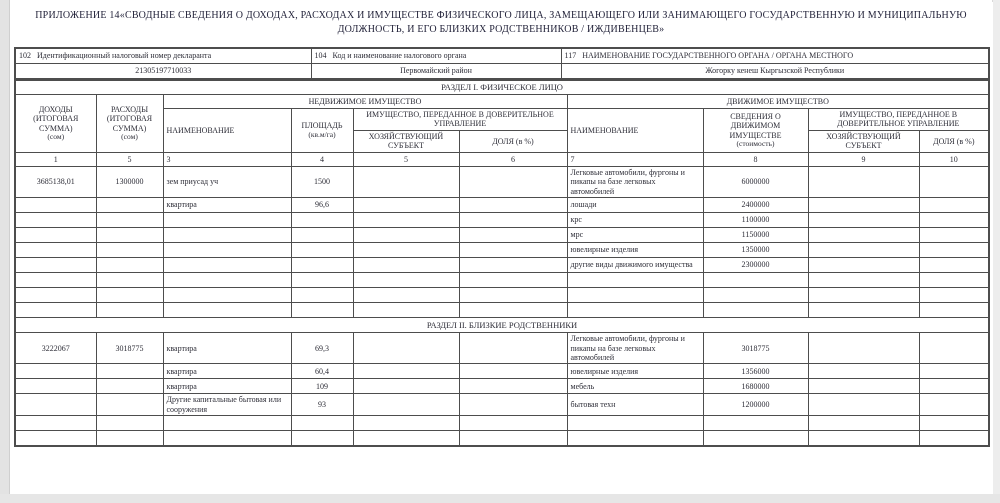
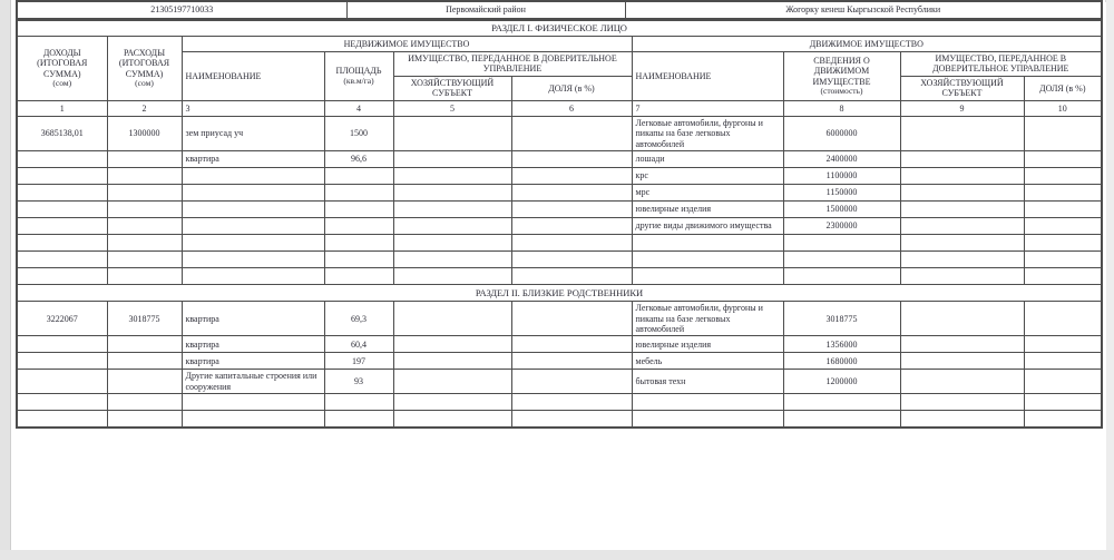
- ПРИЛОЖЕНИЕ 14«СВОДНЫЕ СВЕДЕНИЯ О ДОХОДАХ, РАСХОДАХ И ИМУЩЕСТВЕ ФИЗИЧЕСКОГО ЛИЦА, ЗАМЕЩАЮЩЕГО ИЛИ ЗАНИМАЮЩЕГО ГОСУДАРСТВЕННУЮ И МУНИЦИПАЛЬНУЮ ДОЛЖНОСТЬ, И ЕГО БЛИЗКИХ РОДСТВЕННИКОВ / ИЖДИВЕНЦЕВ»
- 102 Идентификационный налоговый номер декларанта	104 Код и наименование налогового органа	117 НАИМЕНОВАНИЕ ГОСУДАРСТВЕННОГО ОРГАНА / ОРГАНА МЕСТНОГО
  21305197710033	Первомайский район	Жогорку кенеш Кыргызской Республики
  РАЗДЕЛ I. ФИЗИЧЕСКОЕ ЛИЦО
  ДОХОДЫ (ИТОГОВАЯ СУММА)(сом)	РАСХОДЫ (ИТОГОВАЯ СУММА)(сом)	НЕДВИЖИМОЕ ИМУЩЕСТВО	ДВИЖИМОЕ ИМУЩЕСТВО
  НАИМЕНОВАНИЕ	ПЛОЩАДЬ(кв.м/га)	ИМУЩЕСТВО, ПЕРЕДАННОЕ В ДОВЕРИТЕЛЬНОЕ УПРАВЛЕНИЕ	НАИМЕНОВАНИЕ	СВЕДЕНИЯ О ДВИЖИМОМ ИМУЩЕСТВЕ(стоимость)	ИМУЩЕСТВО, ПЕРЕДАННОЕ В ДОВЕРИТЕЛЬНОЕ УПРАВЛЕНИЕ
  ХОЗЯЙСТВУЮЩИЙ СУБЪЕКТ	ДОЛЯ (в %)	ХОЗЯЙСТВУЮЩИЙ СУБЪЕКТ	ДОЛЯ (в %)
- 1	5	3	4	5	6	7	8	9	10
+ 1	2	3	4	5	6	7	8	9	10
  3685138,01	1300000	зем приусад уч	1500			Легковые автомобили, фургоны и пикапы на базе легковых автомобилей	6000000
  		квартира	96,6			лошади	2400000
  						крс	1100000
  						мрс	1150000
- 						ювелирные изделия	1350000
+ 						ювелирные изделия	1500000
  						другие виды движимого имущества	2300000
  РАЗДЕЛ II. БЛИЗКИЕ РОДСТВЕННИКИ
  3222067	3018775	квартира	69,3			Легковые автомобили, фургоны и пикапы на базе легковых автомобилей	3018775
  		квартира	60,4			ювелирные изделия	1356000
- 		квартира	109			мебель	1680000
+ 		квартира	197			мебель	1680000
- 		Другие капитальные бытовая или сооружения	93			бытовая техн	1200000
+ 		Другие капитальные строения или сооружения	93			бытовая техн	1200000
